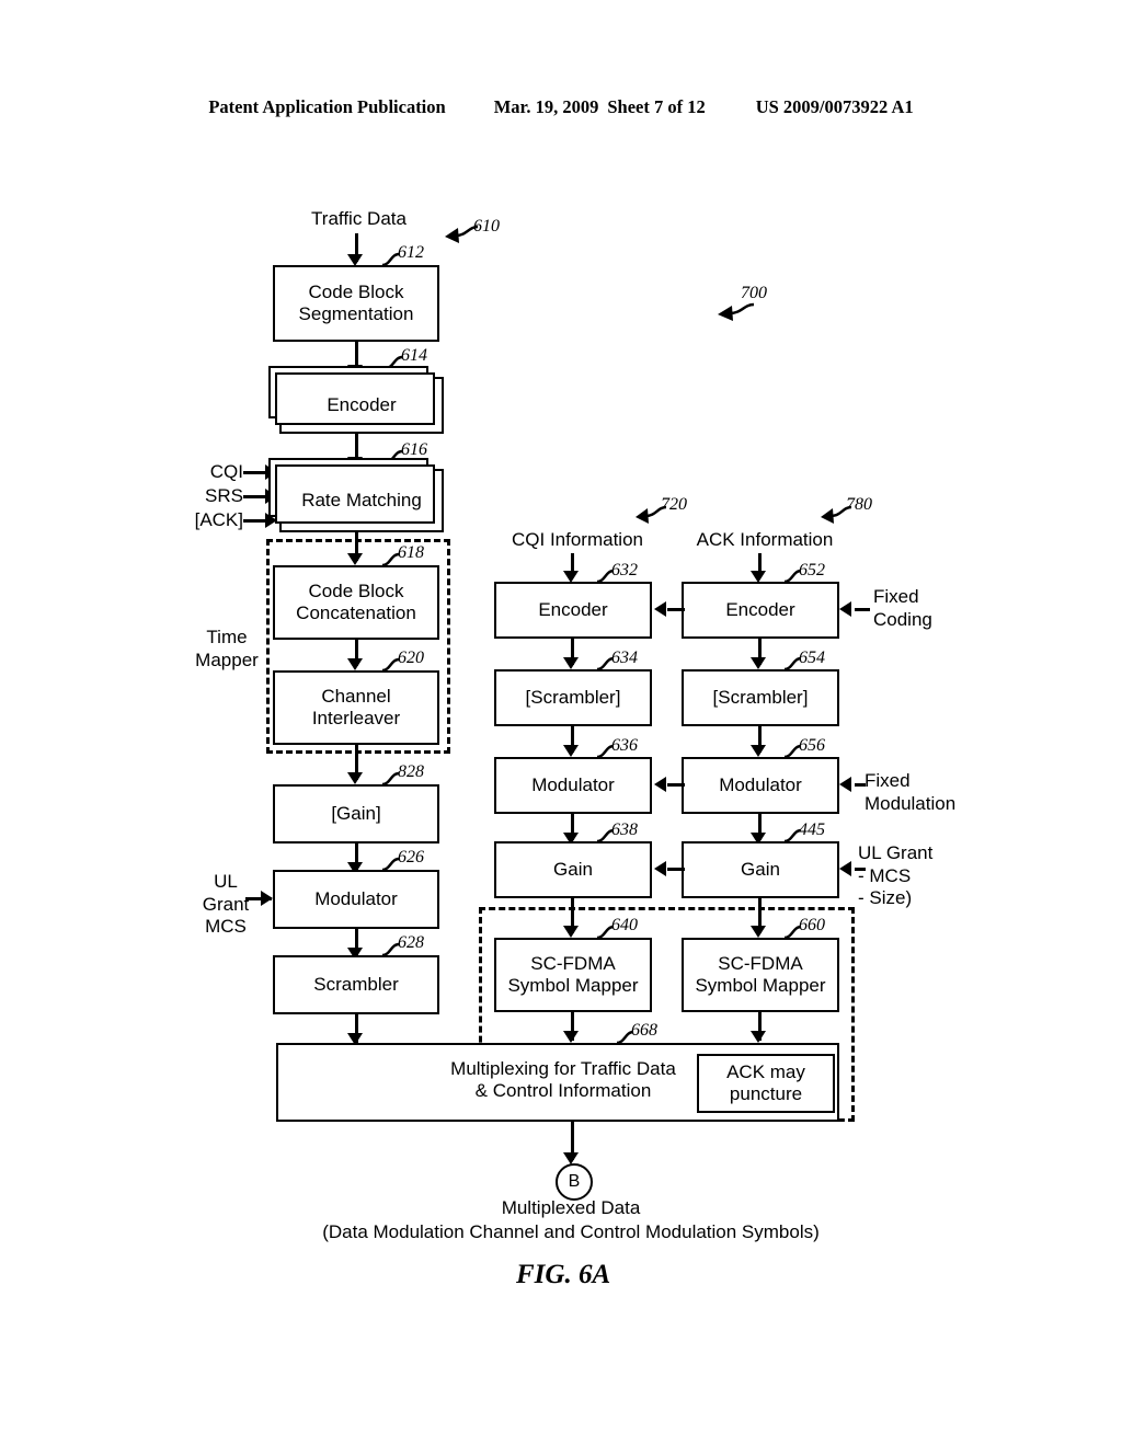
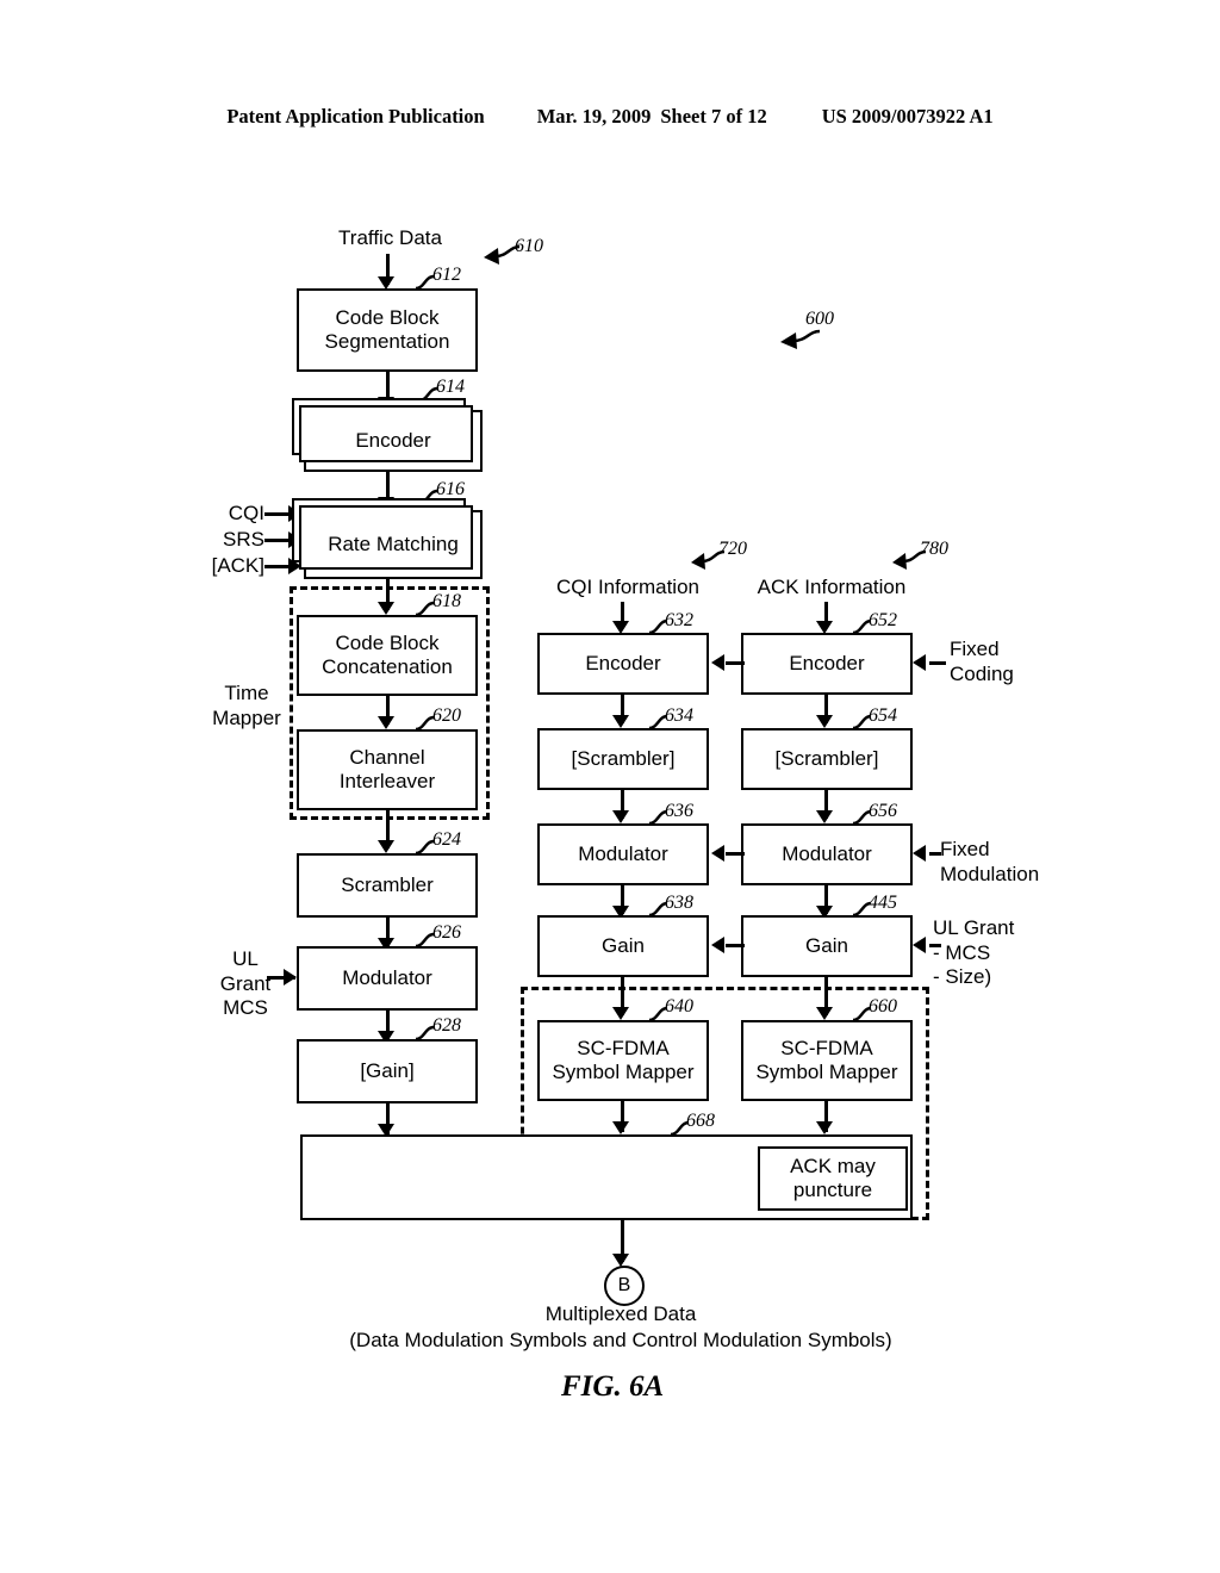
  Patent Application Publication
  Mar. 19, 2009
  Sheet 7 of 12
  US 2009/0073922 A1
  Traffic Data
- 700
+ 600
  Code Block
  Segmentation
  612
  Encoder
  614
  Rate Matching
  616
  CQI
  SRS
  [ACK]
  Time
  Mapper
  Code Block
  Concatenation
  618
  Channel
  Interleaver
  620
- [Gain]
+ Scrambler
- 828
+ 624
  Modulator
  626
  UL
  Grant
  MCS
- Scrambler
+ [Gain]
  628
  720
  CQI Information
  Encoder
  632
  [Scrambler]
  634
  Modulator
  636
  Gain
  638
  SC-FDMA
  Symbol Mapper
  640
  780
  ACK Information
  Encoder
  652
  Fixed
  Coding
  [Scrambler]
  654
  Modulator
  656
  Fixed
  Modulation
  Gain
  445
  UL Grant
  - MCS
  - Size)
  SC-FDMA
  Symbol Mapper
  660
- Multiplexing for Traffic Data
- & Control Information
  ACK may
  puncture
  668
  B
  Multiplexed Data
- (Data Modulation Channel and Control Modulation Symbols)
+ (Data Modulation Symbols and Control Modulation Symbols)
  FIG. 6A
